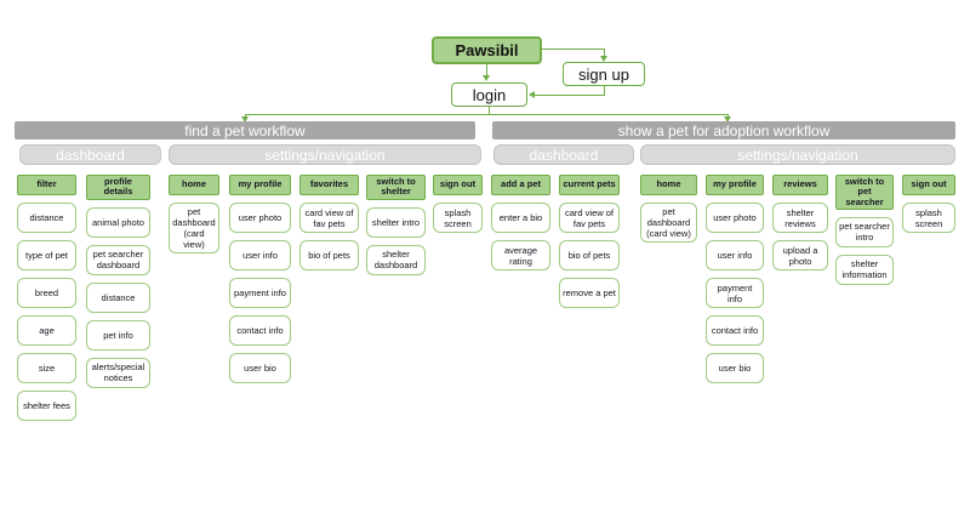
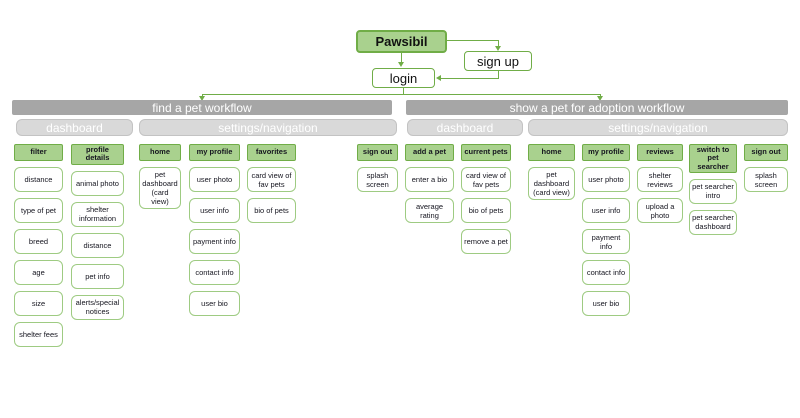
  Pawsibil
  sign up
  login
  find a pet workflow
  show a pet for adoption workflow
  dashboard
  settings/navigation
  dashboard
  settings/navigation
  filter
  distance
  type of pet
  breed
  age
  size
  shelter fees
  profile details
  animal photo
- pet searcher dashboard
+ shelter information
  distance
  pet info
  alerts/special notices
  home
  pet dashboard (card view)
  my profile
  user photo
  user info
  payment info
  contact info
  user bio
  favorites
  card view of fav pets
  bio of pets
- switch to shelter
- shelter intro
- shelter dashboard
  sign out
  splash screen
  add a pet
  enter a bio
  average rating
  current pets
  card view of fav pets
  bio of pets
  remove a pet
  home
  pet dashboard (card view)
  my profile
  user photo
  user info
  payment info
  contact info
  user bio
  reviews
  shelter reviews
  upload a photo
  switch to pet searcher
  pet searcher intro
- shelter information
+ pet searcher dashboard
  sign out
  splash screen
